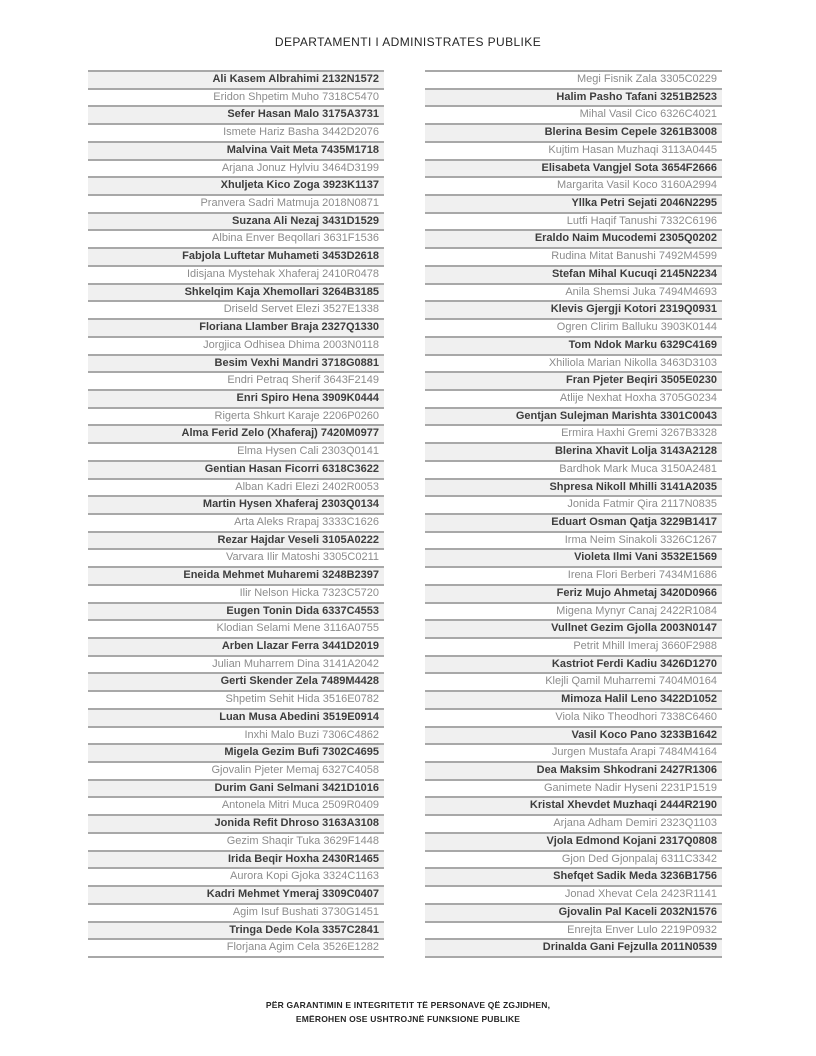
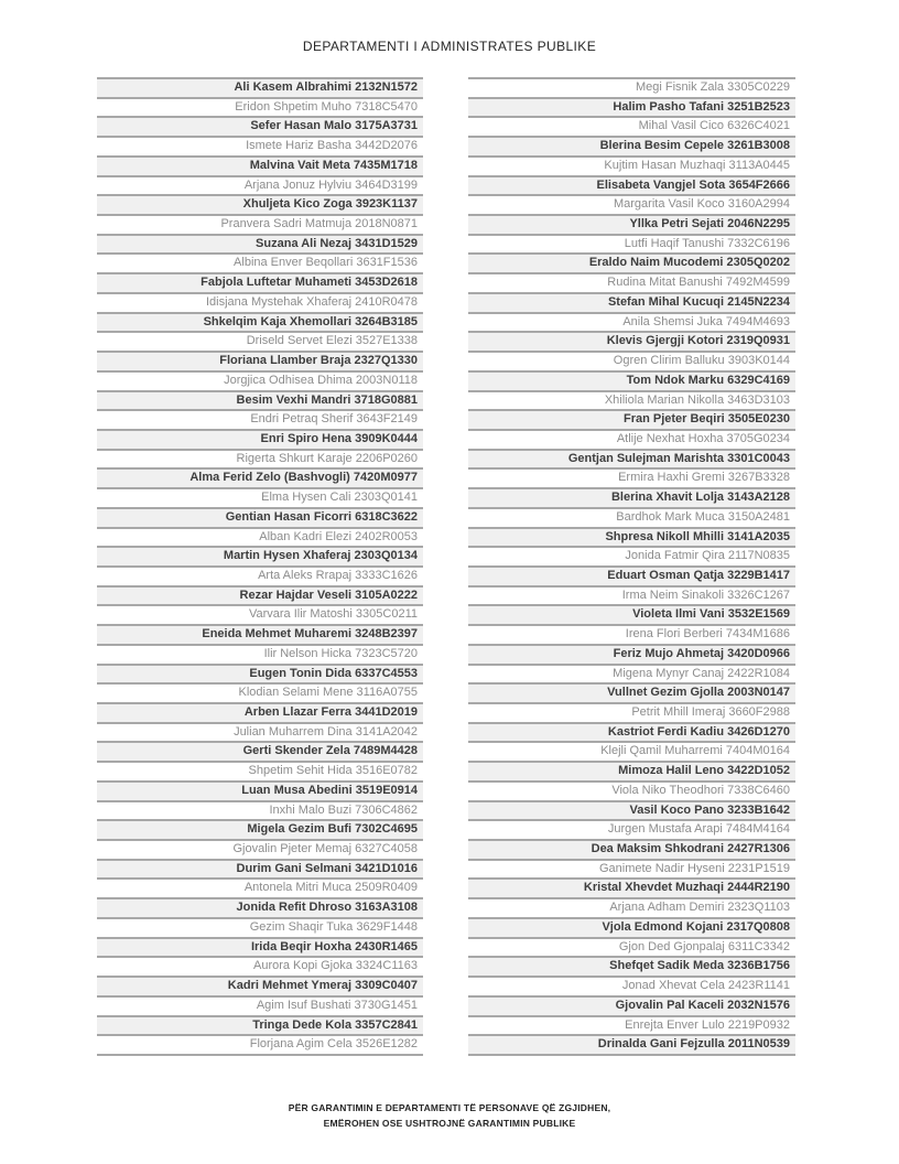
  DEPARTAMENTI I ADMINISTRATES PUBLIKE
  Ali Kasem Albrahimi 2132N1572
  Eridon Shpetim Muho 7318C5470
  Sefer Hasan Malo 3175A3731
  Ismete Hariz Basha 3442D2076
  Malvina Vait Meta 7435M1718
  Arjana Jonuz Hylviu 3464D3199
  Xhuljeta Kico Zoga 3923K1137
  Pranvera Sadri Matmuja 2018N0871
  Suzana Ali Nezaj 3431D1529
  Albina Enver Beqollari 3631F1536
  Fabjola Luftetar Muhameti 3453D2618
  Idisjana Mystehak Xhaferaj 2410R0478
  Shkelqim Kaja Xhemollari 3264B3185
  Driseld Servet Elezi 3527E1338
  Floriana Llamber Braja 2327Q1330
  Jorgjica Odhisea Dhima 2003N0118
  Besim Vexhi Mandri 3718G0881
  Endri Petraq Sherif 3643F2149
  Enri Spiro Hena 3909K0444
  Rigerta Shkurt Karaje 2206P0260
- Alma Ferid Zelo (Xhaferaj) 7420M0977
+ Alma Ferid Zelo (Bashvogli) 7420M0977
  Elma Hysen Cali 2303Q0141
  Gentian Hasan Ficorri 6318C3622
  Alban Kadri Elezi 2402R0053
  Martin Hysen Xhaferaj 2303Q0134
  Arta Aleks Rrapaj 3333C1626
  Rezar Hajdar Veseli 3105A0222
  Varvara Ilir Matoshi 3305C0211
  Eneida Mehmet Muharemi 3248B2397
  Ilir Nelson Hicka 7323C5720
  Eugen Tonin Dida 6337C4553
  Klodian Selami Mene 3116A0755
  Arben Llazar Ferra 3441D2019
  Julian Muharrem Dina 3141A2042
  Gerti Skender Zela 7489M4428
  Shpetim Sehit Hida 3516E0782
  Luan Musa Abedini 3519E0914
  Inxhi Malo Buzi 7306C4862
  Migela Gezim Bufi 7302C4695
  Gjovalin Pjeter Memaj 6327C4058
  Durim Gani Selmani 3421D1016
  Antonela Mitri Muca 2509R0409
  Jonida Refit Dhroso 3163A3108
  Gezim Shaqir Tuka 3629F1448
  Irida Beqir Hoxha 2430R1465
  Aurora Kopi Gjoka 3324C1163
  Kadri Mehmet Ymeraj 3309C0407
  Agim Isuf Bushati 3730G1451
  Tringa Dede Kola 3357C2841
  Florjana Agim Cela 3526E1282
  Megi Fisnik Zala 3305C0229
  Halim Pasho Tafani 3251B2523
  Mihal Vasil Cico 6326C4021
  Blerina Besim Cepele 3261B3008
  Kujtim Hasan Muzhaqi 3113A0445
  Elisabeta Vangjel Sota 3654F2666
  Margarita Vasil Koco 3160A2994
  Yllka Petri Sejati 2046N2295
  Lutfi Haqif Tanushi 7332C6196
  Eraldo Naim Mucodemi 2305Q0202
  Rudina Mitat Banushi 7492M4599
  Stefan Mihal Kucuqi 2145N2234
  Anila Shemsi Juka 7494M4693
  Klevis Gjergji Kotori 2319Q0931
  Ogren Clirim Balluku 3903K0144
  Tom Ndok Marku 6329C4169
  Xhiliola Marian Nikolla 3463D3103
  Fran Pjeter Beqiri 3505E0230
  Atlije Nexhat Hoxha 3705G0234
  Gentjan Sulejman Marishta 3301C0043
  Ermira Haxhi Gremi 3267B3328
  Blerina Xhavit Lolja 3143A2128
  Bardhok Mark Muca 3150A2481
  Shpresa Nikoll Mhilli 3141A2035
  Jonida Fatmir Qira 2117N0835
  Eduart Osman Qatja 3229B1417
  Irma Neim Sinakoli 3326C1267
  Violeta Ilmi Vani 3532E1569
  Irena Flori Berberi 7434M1686
  Feriz Mujo Ahmetaj 3420D0966
  Migena Mynyr Canaj 2422R1084
  Vullnet Gezim Gjolla 2003N0147
  Petrit Mhill Imeraj 3660F2988
  Kastriot Ferdi Kadiu 3426D1270
  Klejli Qamil Muharremi 7404M0164
  Mimoza Halil Leno 3422D1052
  Viola Niko Theodhori 7338C6460
  Vasil Koco Pano 3233B1642
  Jurgen Mustafa Arapi 7484M4164
  Dea Maksim Shkodrani 2427R1306
  Ganimete Nadir Hyseni 2231P1519
  Kristal Xhevdet Muzhaqi 2444R2190
  Arjana Adham Demiri 2323Q1103
  Vjola Edmond Kojani 2317Q0808
  Gjon Ded Gjonpalaj 6311C3342
  Shefqet Sadik Meda 3236B1756
  Jonad Xhevat Cela 2423R1141
  Gjovalin Pal Kaceli 2032N1576
  Enrejta Enver Lulo 2219P0932
  Drinalda Gani Fejzulla 2011N0539
- PËR GARANTIMIN E INTEGRITETIT TË PERSONAVE QË ZGJIDHEN,
+ PËR GARANTIMIN E DEPARTAMENTI TË PERSONAVE QË ZGJIDHEN,
- EMËROHEN OSE USHTROJNË FUNKSIONE PUBLIKE
+ EMËROHEN OSE USHTROJNË GARANTIMIN PUBLIKE
